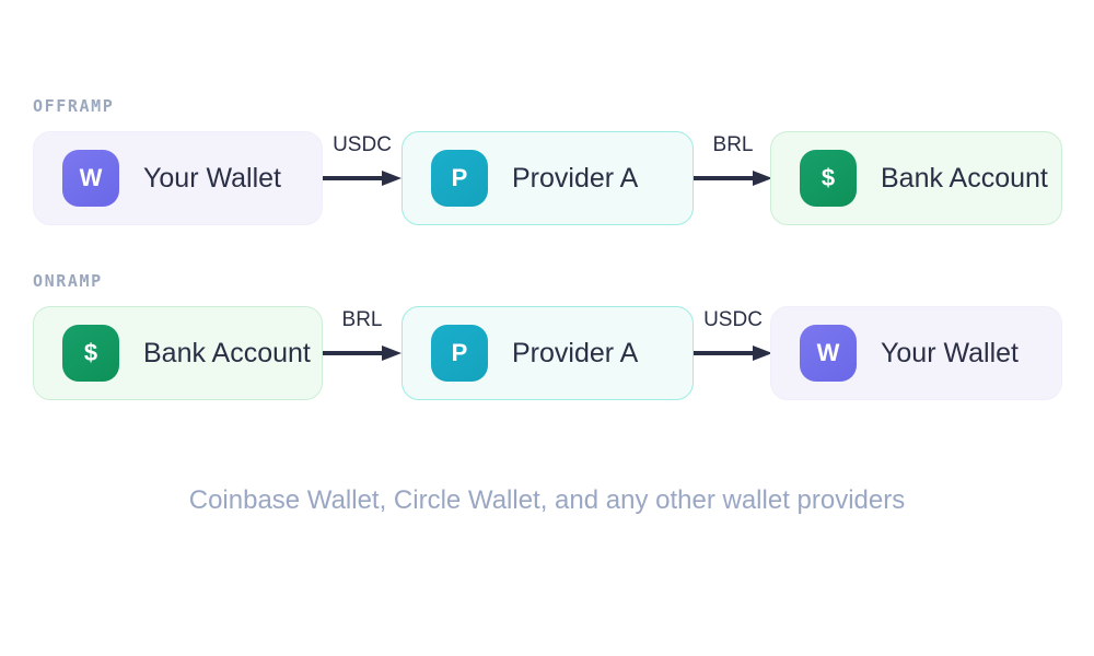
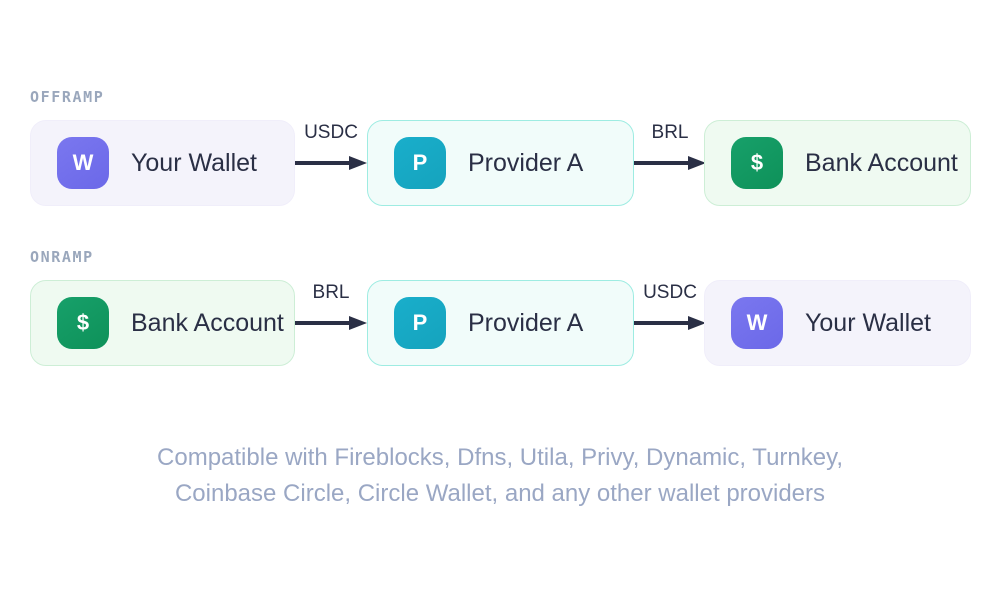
  OFFRAMP
  W
  Your Wallet
  USDC
  P
  Provider A
  BRL
  $
  Bank Account
  ONRAMP
  $
  Bank Account
  BRL
  P
  Provider A
  USDC
  W
  Your Wallet
+ Compatible with Fireblocks, Dfns, Utila, Privy, Dynamic, Turnkey,
- Coinbase Wallet, Circle Wallet, and any other wallet providers
+ Coinbase Circle, Circle Wallet, and any other wallet providers
